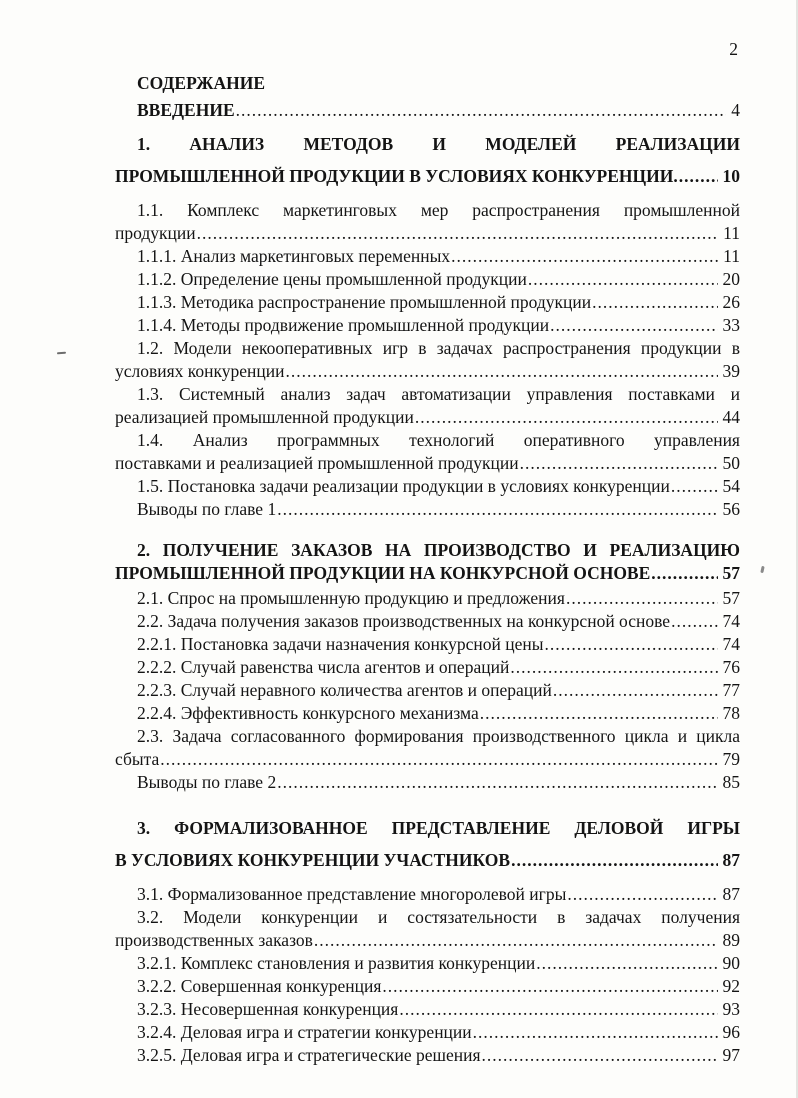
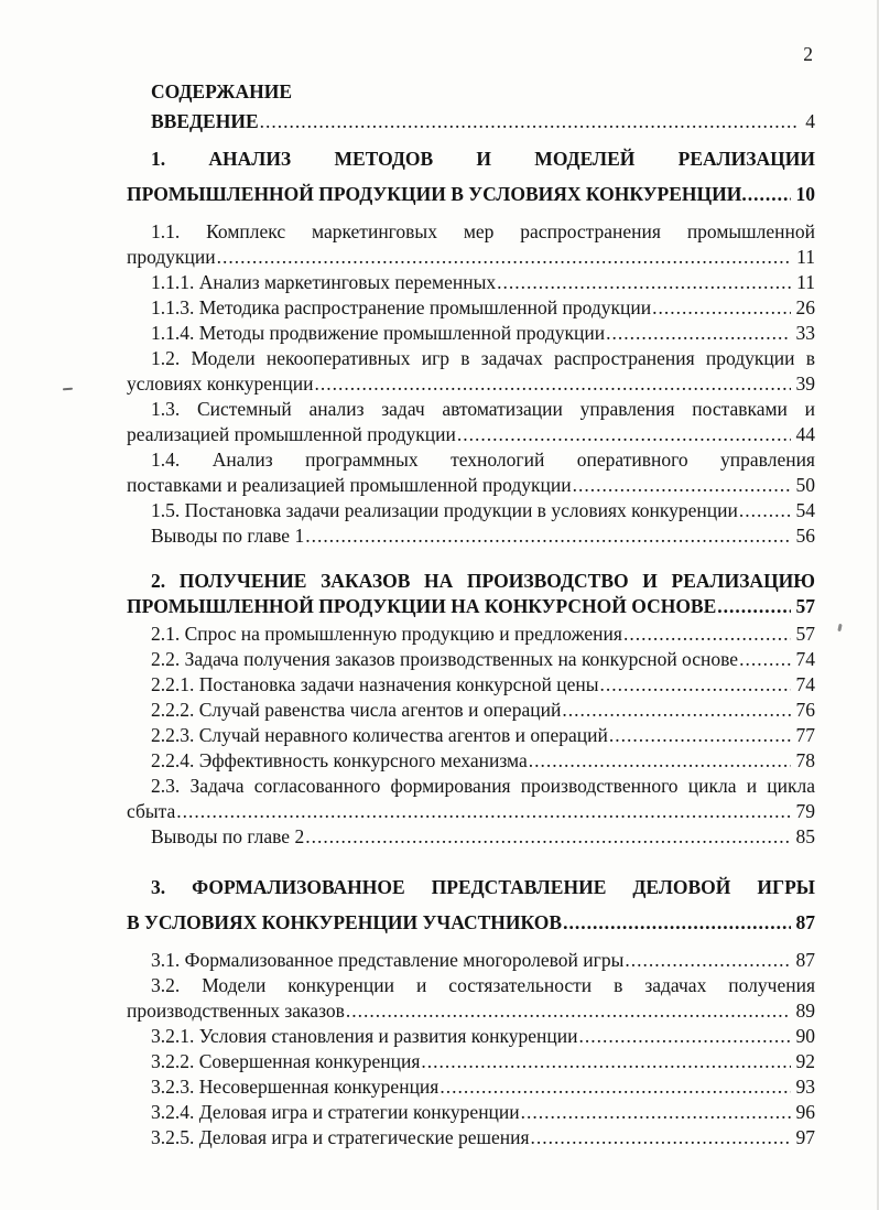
  2
  СОДЕРЖАНИЕ
  ВВЕДЕНИЕ
  4
  1. АНАЛИЗ МЕТОДОВ И МОДЕЛЕЙ РЕАЛИЗАЦИИ ПРОМЫШЛЕННОЙ ПРОДУКЦИИ В УСЛОВИЯХ КОНКУРЕНЦИИ.
  10
  1.1. Комплекс маркетинговых мер распространения промышленной продукции
  11
  1.1.1. Анализ маркетинговых переменных
  11
- 1.1.2. Определение цены промышленной продукции
- 20
  1.1.3. Методика распространение промышленной продукции
  26
  1.1.4. Методы продвижение промышленной продукции
  33
  1.2. Модели некооперативных игр в задачах распространения продукции в условиях конкуренции
  39
  1.3. Системный анализ задач автоматизации управления поставками и реализацией промышленной продукции
  44
  1.4. Анализ программных технологий оперативного управления поставками и реализацией промышленной продукции
  50
  1.5. Постановка задачи реализации продукции в условиях конкуренции
  54
  Выводы по главе 1
  56
  2. ПОЛУЧЕНИЕ ЗАКАЗОВ НА ПРОИЗВОДСТВО И РЕАЛИЗАЦИЮ ПРОМЫШЛЕННОЙ ПРОДУКЦИИ НА КОНКУРСНОЙ ОСНОВЕ
  57
  2.1. Спрос на промышленную продукцию и предложения
  57
  2.2. Задача получения заказов производственных на конкурсной основе
  74
  2.2.1. Постановка задачи назначения конкурсной цены
  74
  2.2.2. Случай равенства числа агентов и операций
  76
  2.2.3. Случай неравного количества агентов и операций
  77
  2.2.4. Эффективность конкурсного механизма
  78
  2.3. Задача согласованного формирования производственного цикла и цикла сбыта
  79
  Выводы по главе 2
  85
  3. ФОРМАЛИЗОВАННОЕ ПРЕДСТАВЛЕНИЕ ДЕЛОВОЙ ИГРЫ В УСЛОВИЯХ КОНКУРЕНЦИИ УЧАСТНИКОВ
  87
  3.1. Формализованное представление многоролевой игры
  87
  3.2. Модели конкуренции и состязательности в задачах получения производственных заказов
  89
- 3.2.1. Комплекс становления и развития конкуренции
+ 3.2.1. Условия становления и развития конкуренции
  90
  3.2.2. Совершенная конкуренция
  92
  3.2.3. Несовершенная конкуренция
  93
  3.2.4. Деловая игра и стратегии конкуренции
  96
  3.2.5. Деловая игра и стратегические решения
  97
